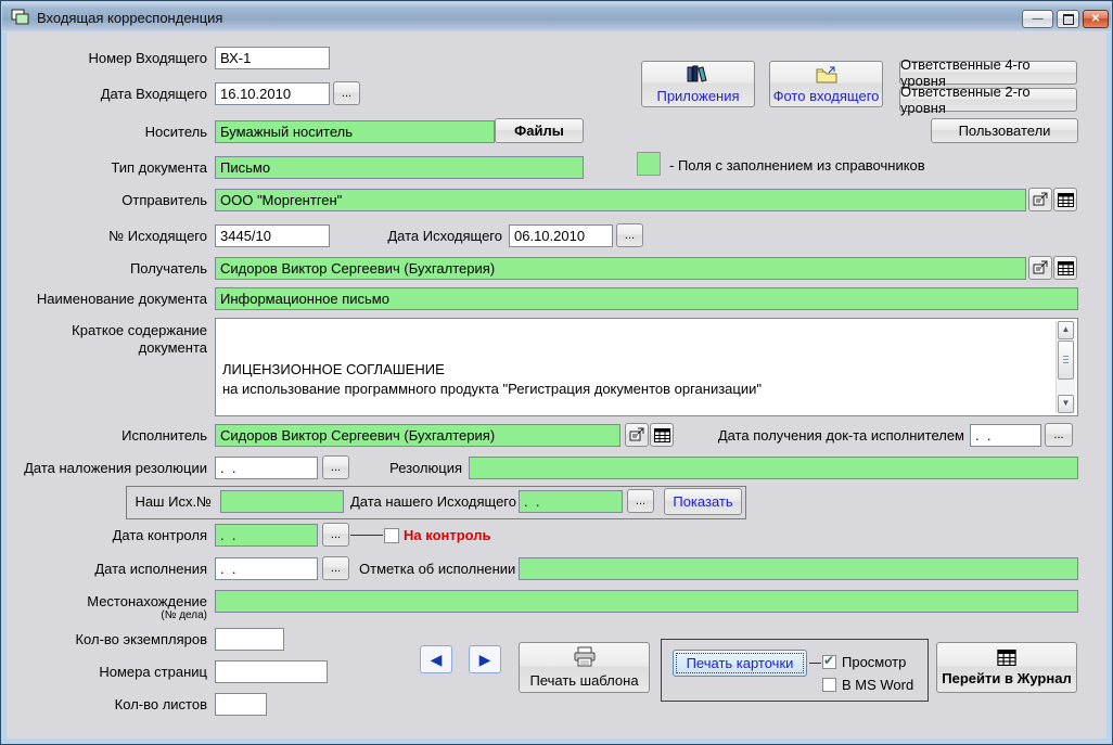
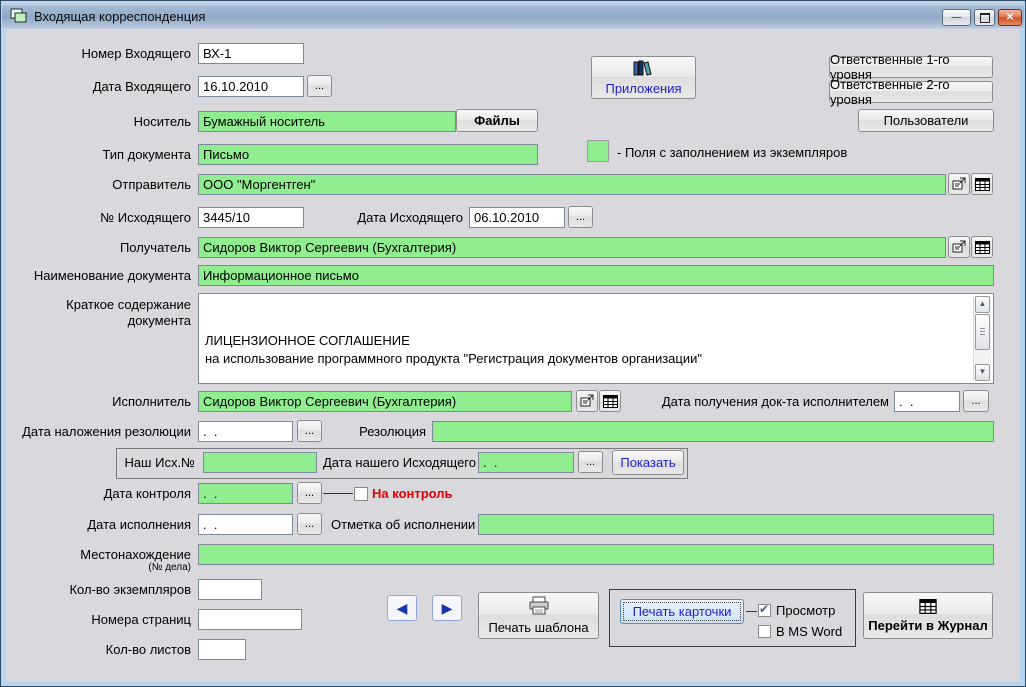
  Входящая корреспонденция
  —
  ✕
  Номер Входящего
  ВХ-1
  Дата Входящего
  16.10.2010
  ...
  Носитель
  Бумажный носитель
  Файлы
  Тип документа
  Письмо
- - Поля с заполнением из справочников
+ - Поля с заполнением из экземпляров
  Приложения
- Фото входящего
- Ответственные 4-го уровня
+ Ответственные 1-го уровня
  Ответственные 2-го уровня
  Пользователи
  Отправитель
  ООО "Моргентген"
  № Исходящего
  3445/10
  Дата Исходящего
  06.10.2010
  ...
  Получатель
  Сидоров Виктор Сергеевич (Бухгалтерия)
  Наименование документа
  Информационное письмо
  Краткое содержание
  документа
  ЛИЦЕНЗИОННОЕ СОГЛАШЕНИЕ
  на использование программного продукта "Регистрация документов организации"
  ▲
  ▼
  Исполнитель
  Сидоров Виктор Сергеевич (Бухгалтерия)
  Дата получения док-та исполнителем
  . .
  ...
  Дата наложения резолюции
  . .
  ...
  Резолюция
  Наш Исх.№
  Дата нашего Исходящего
  . .
  ...
  Показать
  Дата контроля
  . .
  ...
  На контроль
  Дата исполнения
  . .
  ...
  Отметка об исполнении
  Местонахождение
  (№ дела)
  Кол-во экземпляров
  Номера страниц
  Кол-во листов
  ◀
  ▶
  Печать шаблона
  Печать карточки
  ✔
  Просмотр
  В MS Word
  Перейти в Журнал
